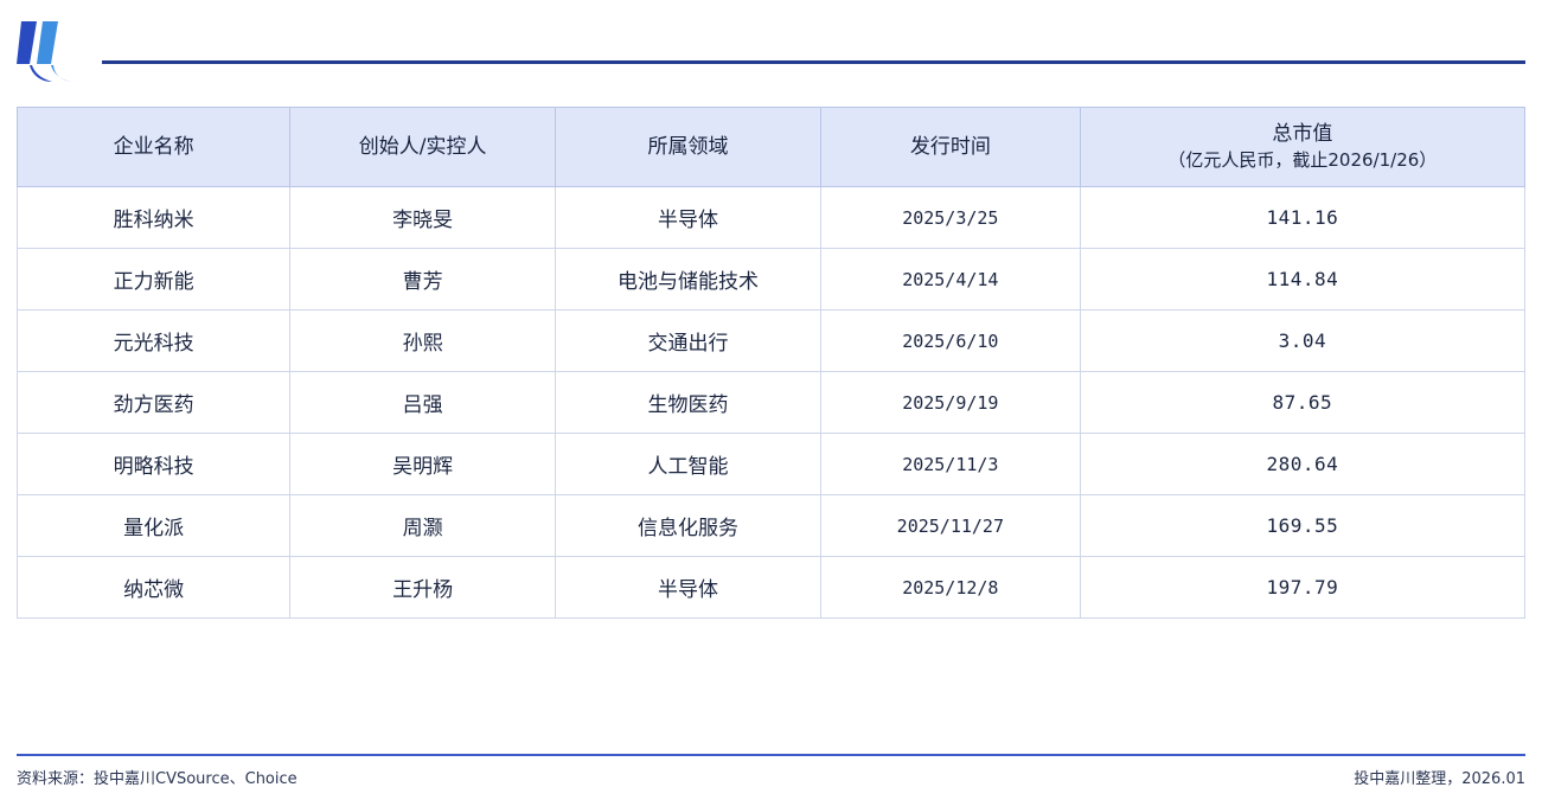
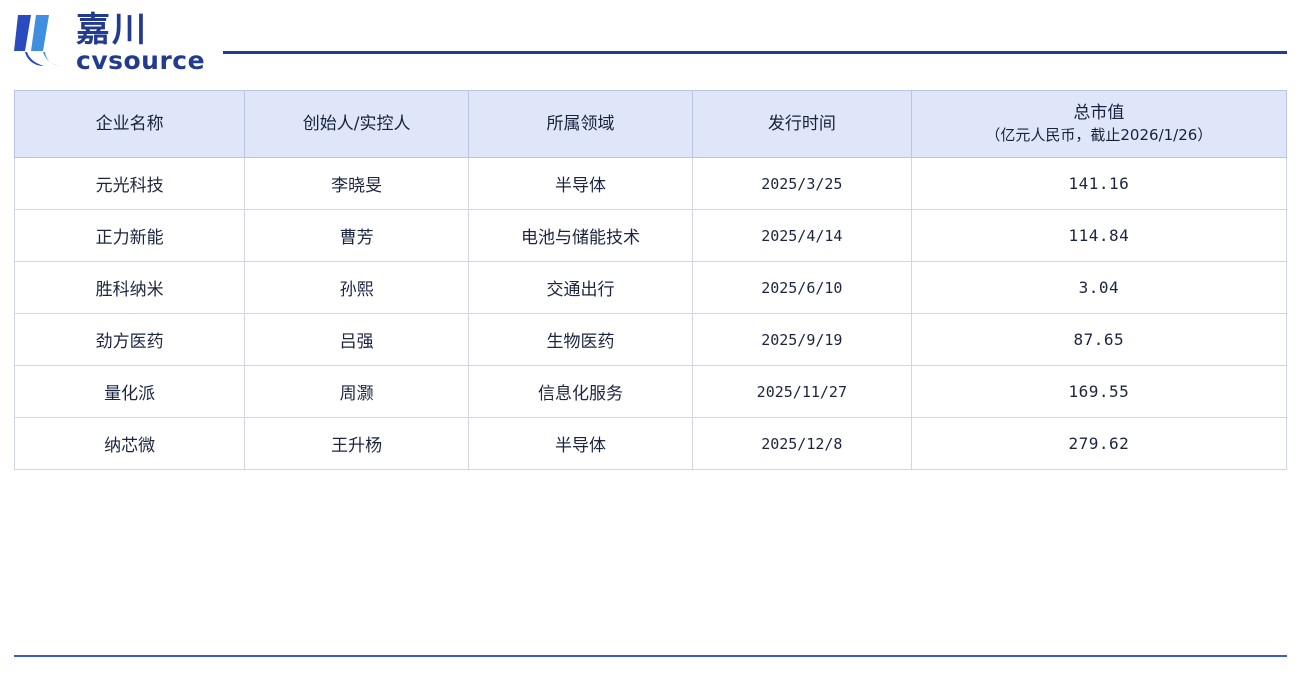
+ 嘉川
+ cvsource
  企业名称	创始人/实控人	所属领域	发行时间	总市值 （亿元人民币，截止2026/1/26）
- 胜科纳米	李晓旻	半导体	2025/3/25	141.16
+ 元光科技	李晓旻	半导体	2025/3/25	141.16
  正力新能	曹芳	电池与储能技术	2025/4/14	114.84
- 元光科技	孙熙	交通出行	2025/6/10	3.04
+ 胜科纳米	孙熙	交通出行	2025/6/10	3.04
  劲方医药	吕强	生物医药	2025/9/19	87.65
- 明略科技	吴明辉	人工智能	2025/11/3	280.64
  量化派	周灏	信息化服务	2025/11/27	169.55
- 纳芯微	王升杨	半导体	2025/12/8	197.79
+ 纳芯微	王升杨	半导体	2025/12/8	279.62
- 资料来源：投中嘉川CVSource、Choice
- 投中嘉川整理，2026.01
